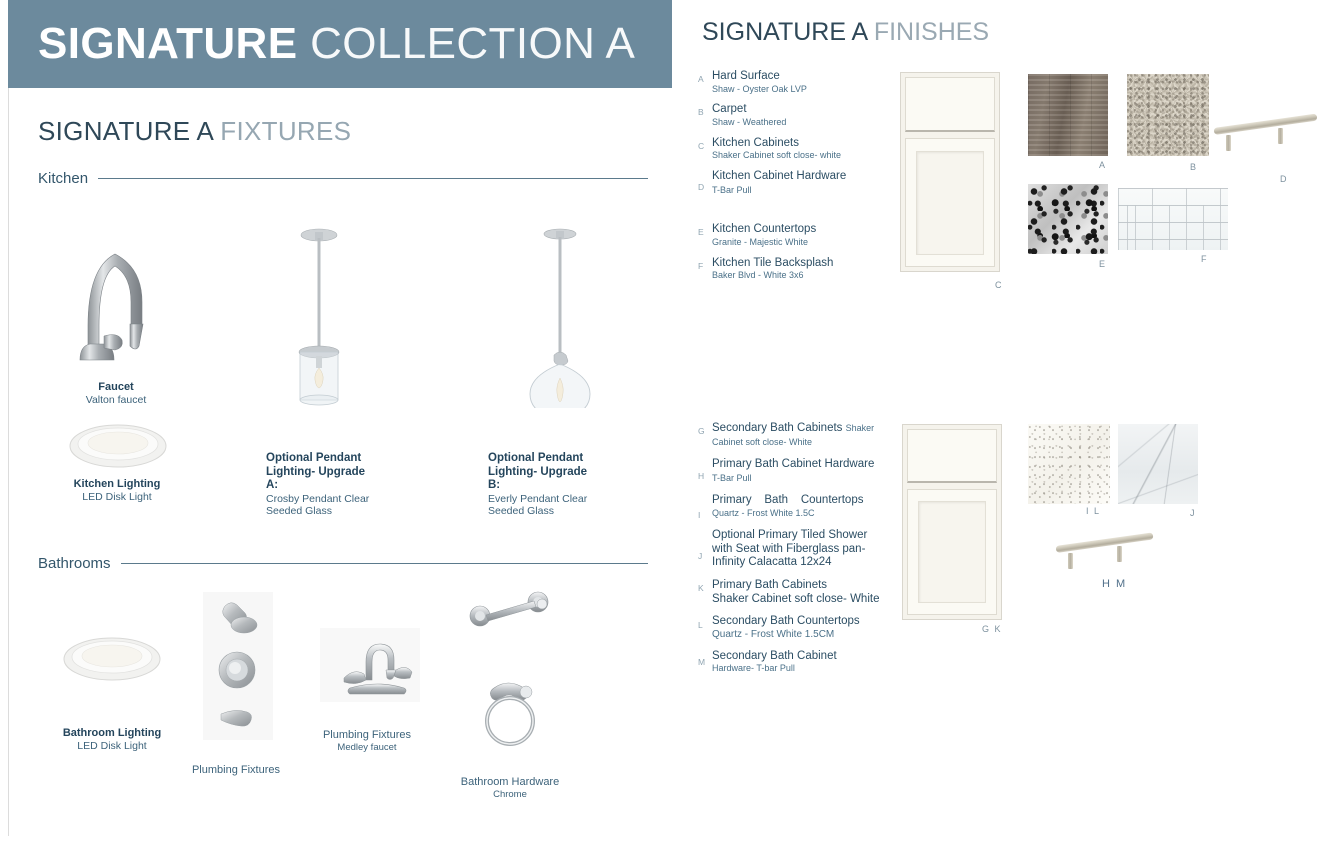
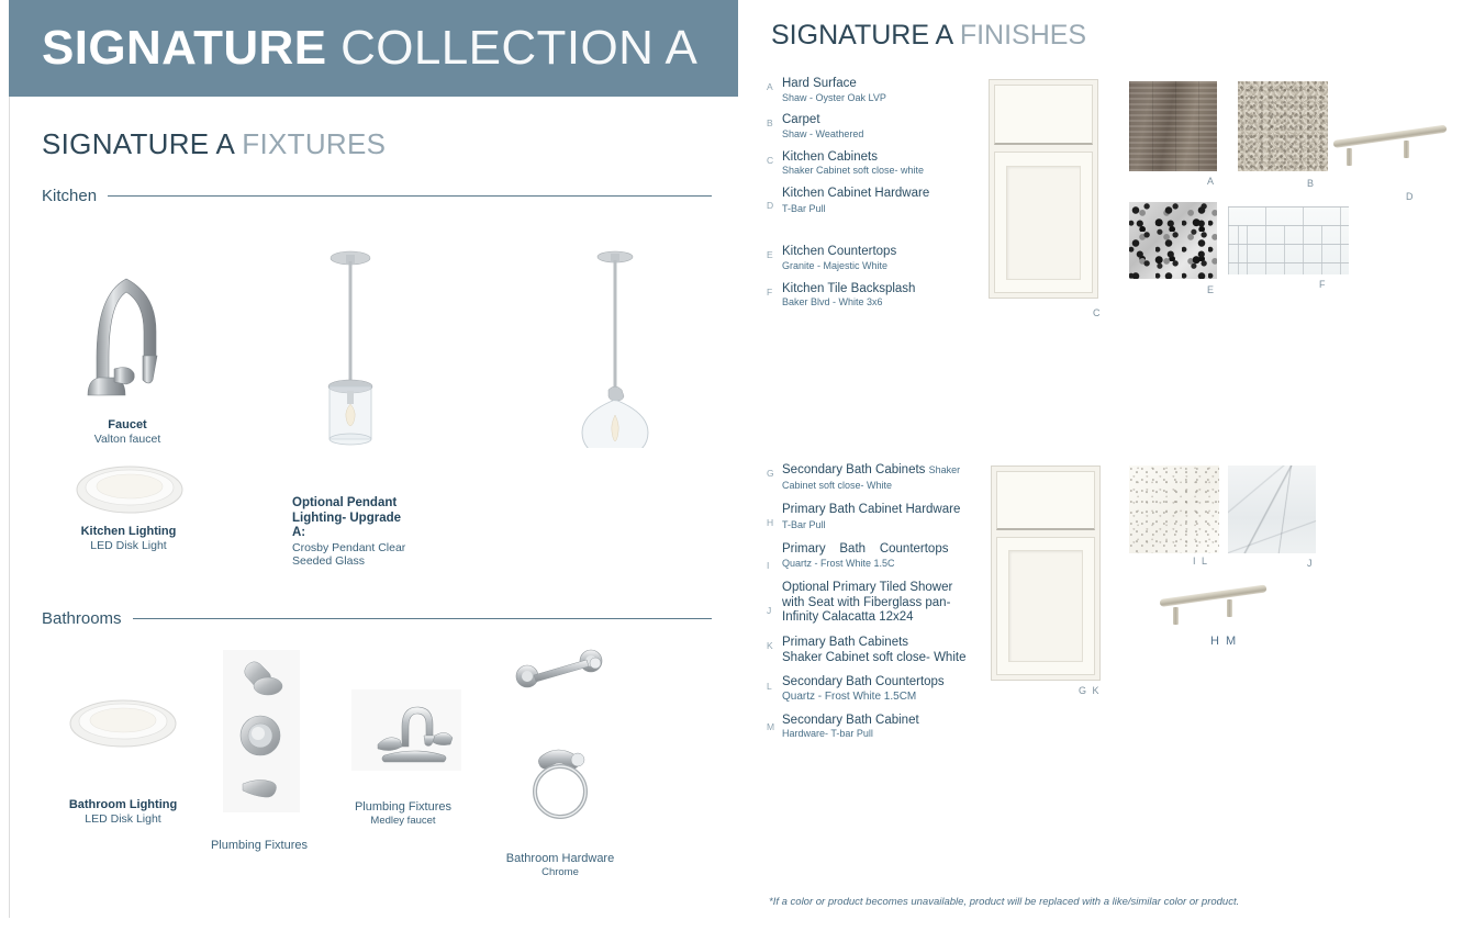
  SIGNATURE COLLECTION A
  SIGNATURE A FIXTURES
  Kitchen
  Faucet
  Valton faucet
  Kitchen Lighting
  LED Disk Light
  Optional Pendant Lighting- Upgrade A:
  Crosby Pendant Clear Seeded Glass
- Optional Pendant Lighting- Upgrade B:
- Everly Pendant Clear Seeded Glass
  Bathrooms
  Bathroom Lighting
  LED Disk Light
  Plumbing Fixtures
  Plumbing Fixtures
  Medley faucet
  Bathroom Hardware
  Chrome
  SIGNATURE A FINISHES
  A
  Hard Surface
  Shaw - Oyster Oak LVP
  B
  Carpet
  Shaw - Weathered
  C
  Kitchen Cabinets
  Shaker Cabinet soft close- white
  D
  Kitchen Cabinet Hardware
  T-Bar Pull
  E
  Kitchen Countertops
  Granite - Majestic White
  F
  Kitchen Tile Backsplash
  Baker Blvd - White 3x6
  C
  A
  B
  D
  E
  F
  G
  Secondary Bath Cabinets Shaker Cabinet soft close- White
  H
  Primary Bath Cabinet Hardware
  T-Bar Pull
  I
  Primary Bath Countertops
  Quartz - Frost White 1.5C
  J
  Optional Primary Tiled Shower with Seat with Fiberglass pan- Infinity Calacatta 12x24
  K
  Primary Bath Cabinets
  Shaker Cabinet soft close- White
  L
  Secondary Bath Countertops
  Quartz - Frost White 1.5CM
  M
  Secondary Bath Cabinet
  Hardware- T-bar Pull
  G K
  I L
  J
  H M
+ *If a color or product becomes unavailable, product will be replaced with a like/similar color or product.
